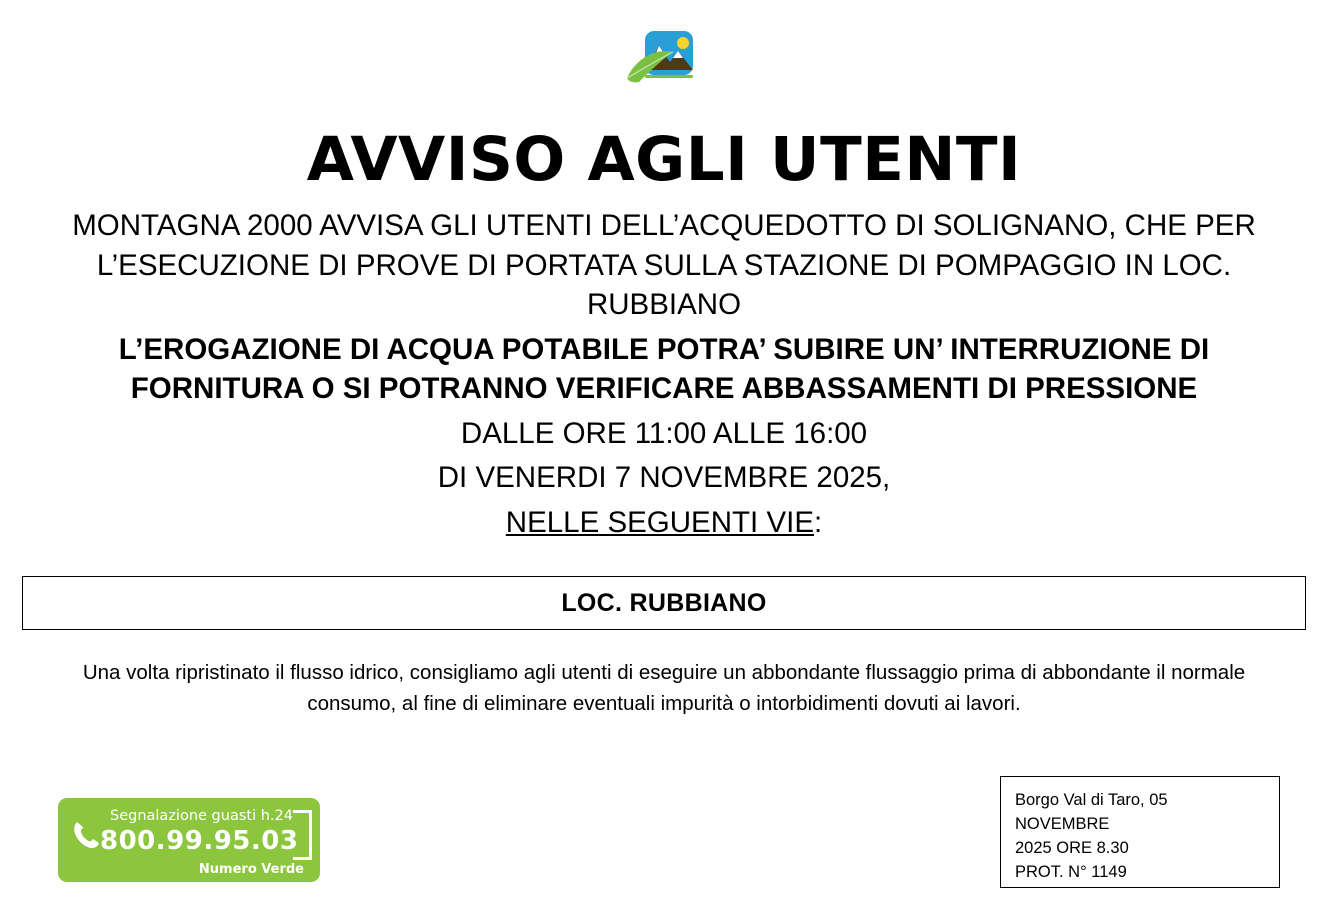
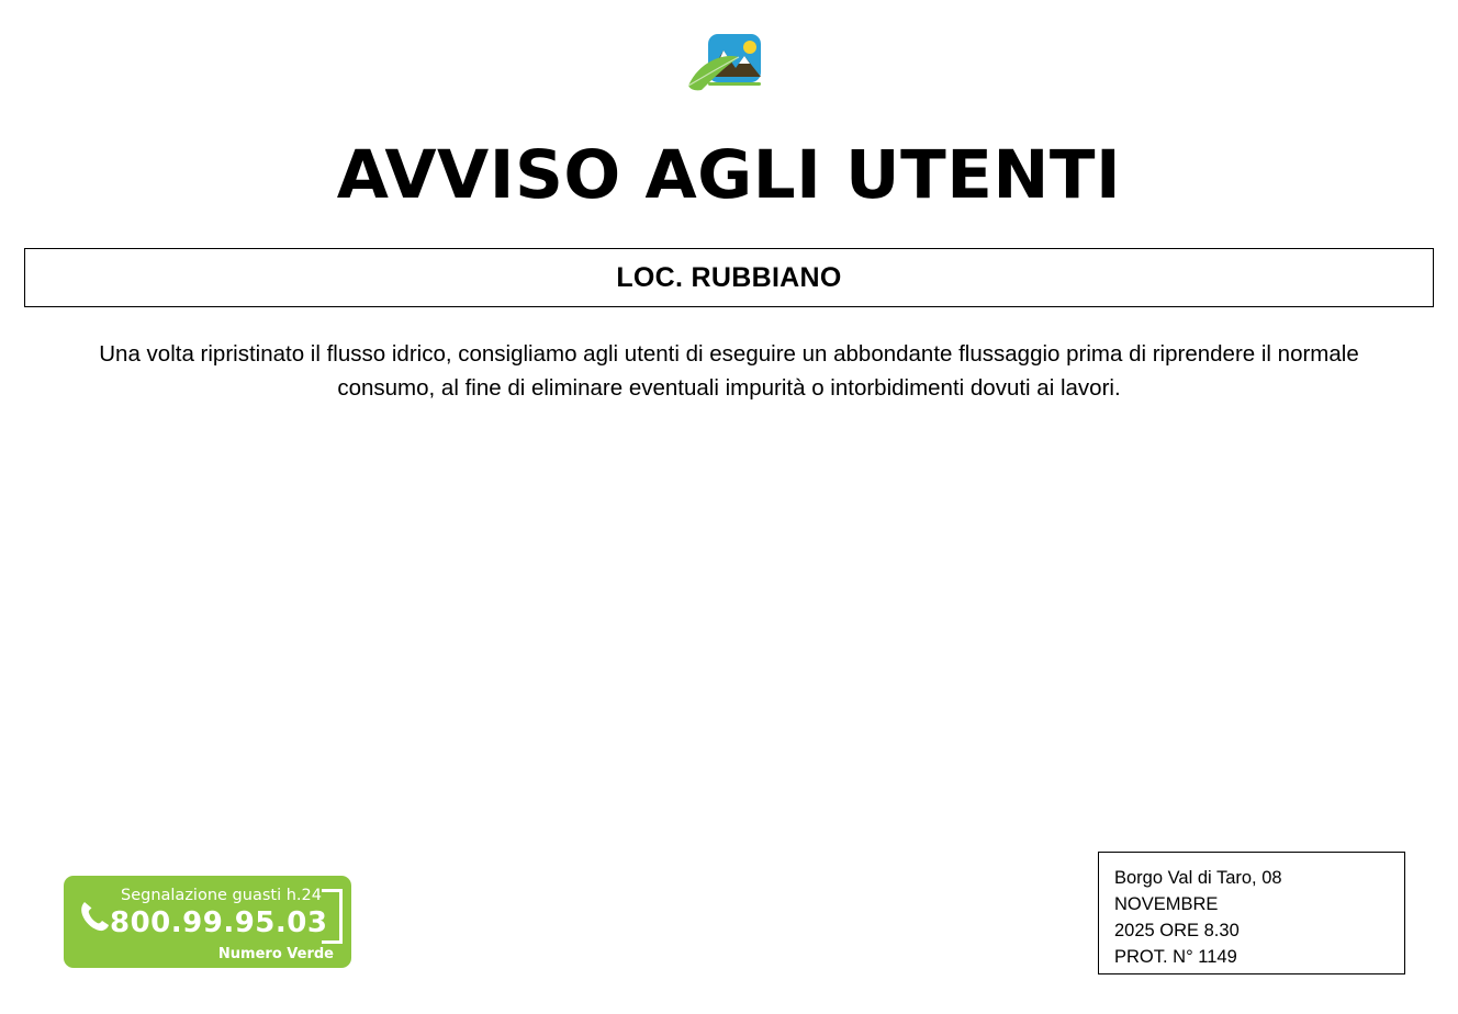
  AVVISO AGLI UTENTI
- MONTAGNA 2000 AVVISA GLI UTENTI DELL’ACQUEDOTTO DI SOLIGNANO, CHE PER L’ESECUZIONE DI PROVE DI PORTATA SULLA STAZIONE DI POMPAGGIO IN LOC. RUBBIANO
- L’EROGAZIONE DI ACQUA POTABILE POTRA’ SUBIRE UN’ INTERRUZIONE DI FORNITURA O SI POTRANNO VERIFICARE ABBASSAMENTI DI PRESSIONE
- DALLE ORE 11:00 ALLE 16:00
- DI VENERDI 7 NOVEMBRE 2025,
- NELLE SEGUENTI VIE:
  LOC. RUBBIANO
- Una volta ripristinato il flusso idrico, consigliamo agli utenti di eseguire un abbondante flussaggio prima di abbondante il normale consumo, al fine di eliminare eventuali impurità o intorbidimenti dovuti ai lavori.
+ Una volta ripristinato il flusso idrico, consigliamo agli utenti di eseguire un abbondante flussaggio prima di riprendere il normale consumo, al fine di eliminare eventuali impurità o intorbidimenti dovuti ai lavori.
  Segnalazione guasti h.24
  800.99.95.03
  Numero Verde
- Borgo Val di Taro, 05 NOVEMBRE
+ Borgo Val di Taro, 08 NOVEMBRE
  2025 ORE 8.30
  PROT. N° 1149
